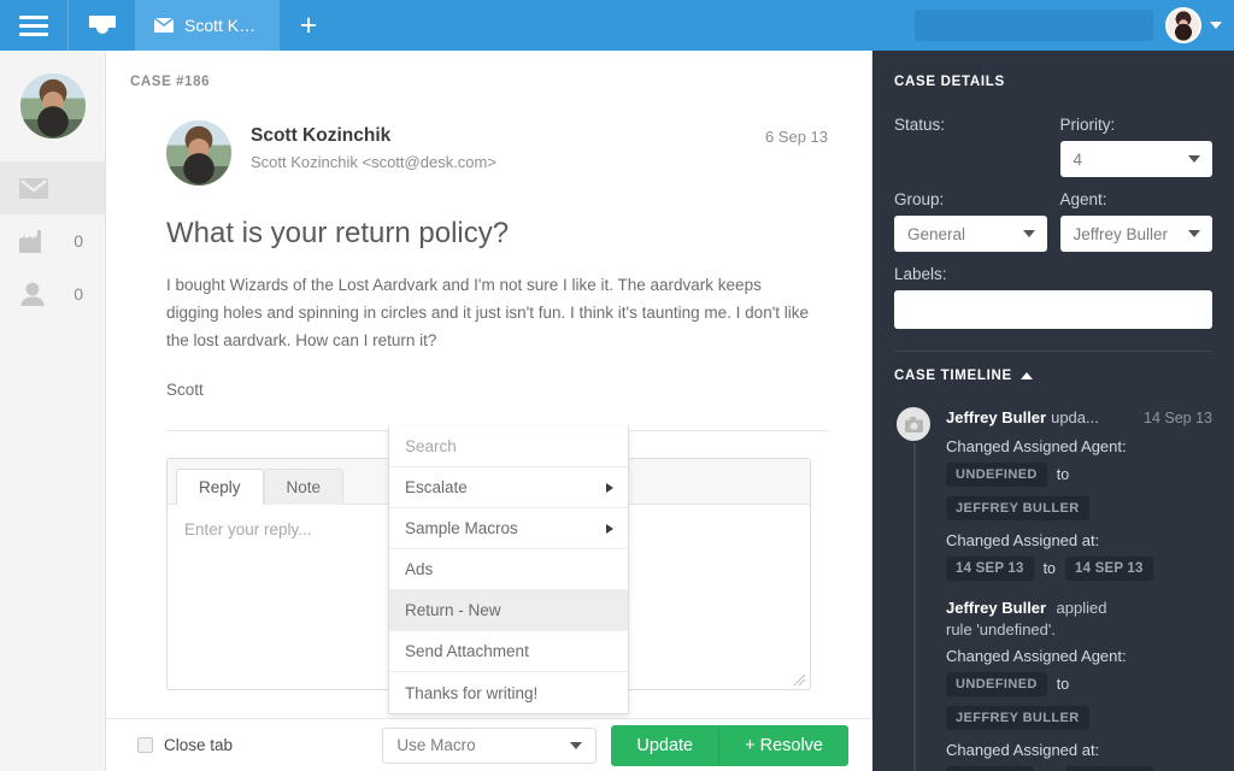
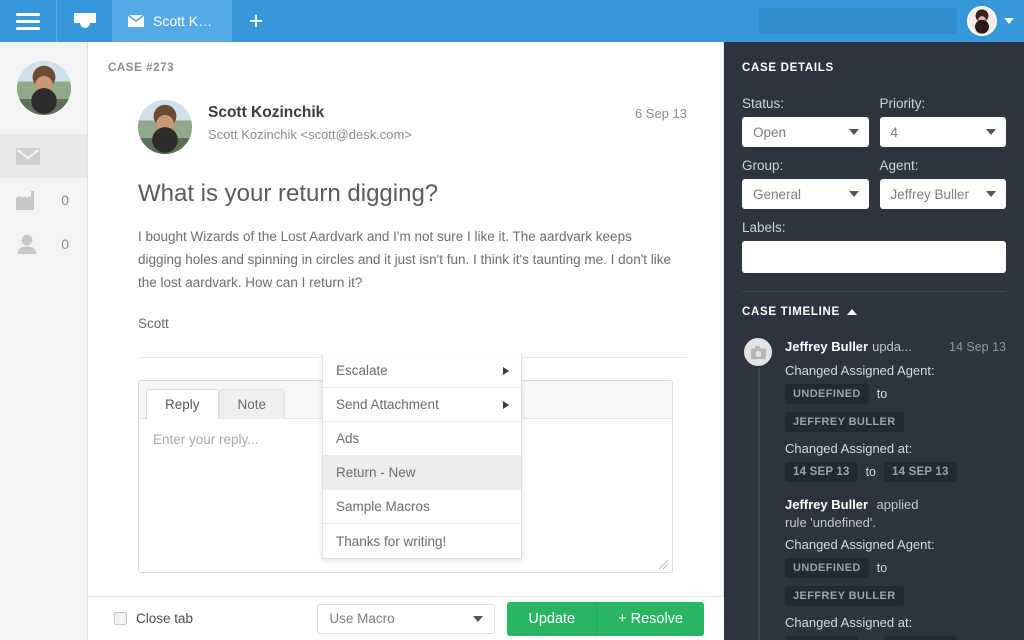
  +
  0
  0
- CASE #186
+ CASE #273
  Scott Kozinchik
  Scott Kozinchik <scott@desk.com>
  6 Sep 13
- What is your return policy?
+ What is your return digging?
  I bought Wizards of the Lost Aardvark and I'm not sure I like it. The aardvark keeps digging holes and spinning in circles and it just isn't fun. I think it's taunting me. I don't like the lost aardvark. How can I return it?
  Scott
  Reply
  Note
  Enter your reply...
  Close tab
  Use Macro
  Update
  + Resolve
- Search
  Escalate
- Sample Macros
+ Send Attachment
  Ads
  Return - New
- Send Attachment
+ Sample Macros
  Thanks for writing!
  CASE DETAILS
  Status:
+ Open
  Priority:
  4
  Group:
  General
  Agent:
  Jeffrey Buller
  Labels:
  CASE TIMELINE
  Jeffrey Buller
  upda...
  14 Sep 13
  Changed Assigned Agent:
  UNDEFINED
  to
  JEFFREY BULLER
  Changed Assigned at:
  14 SEP 13
  to
  14 SEP 13
  Jeffrey Buller applied
  rule 'undefined'.
  Changed Assigned Agent:
  UNDEFINED
  to
  JEFFREY BULLER
  Changed Assigned at:
